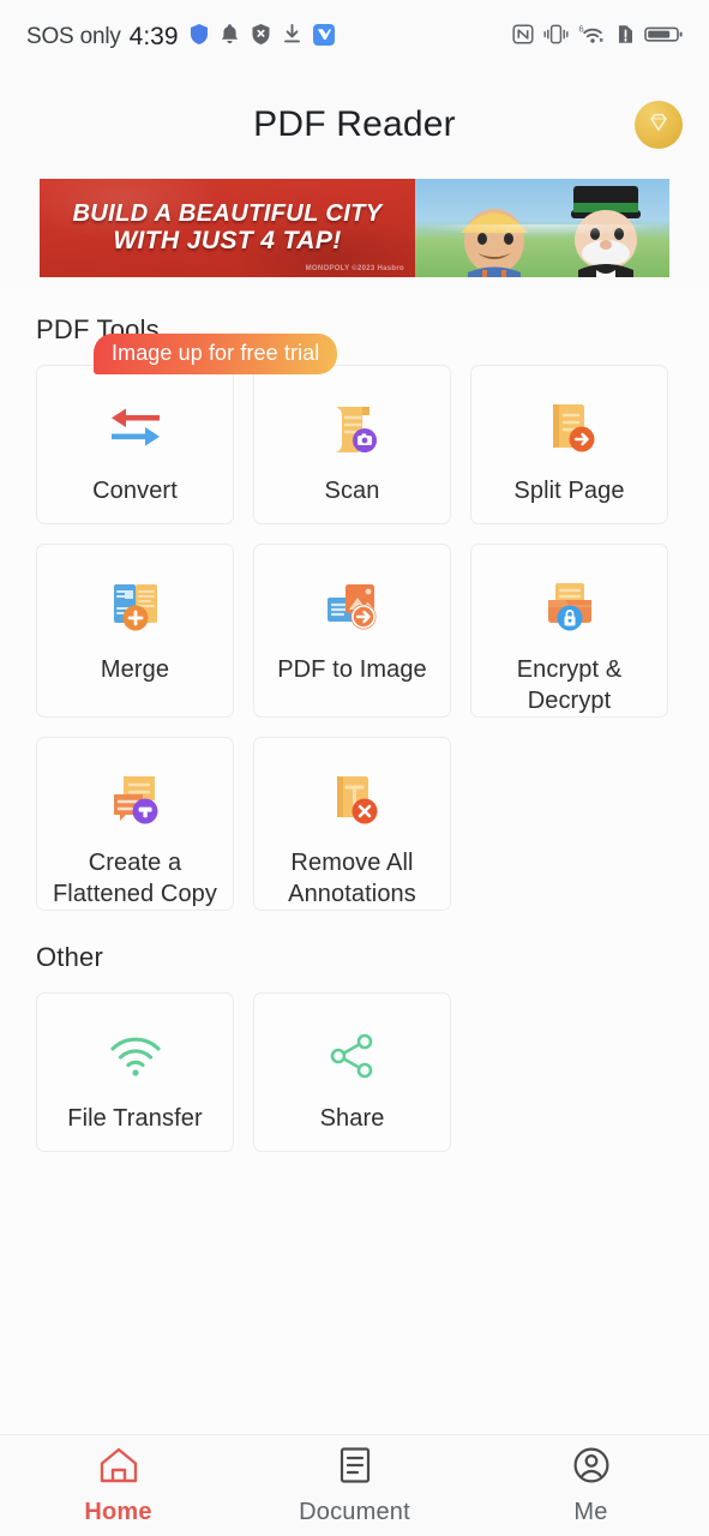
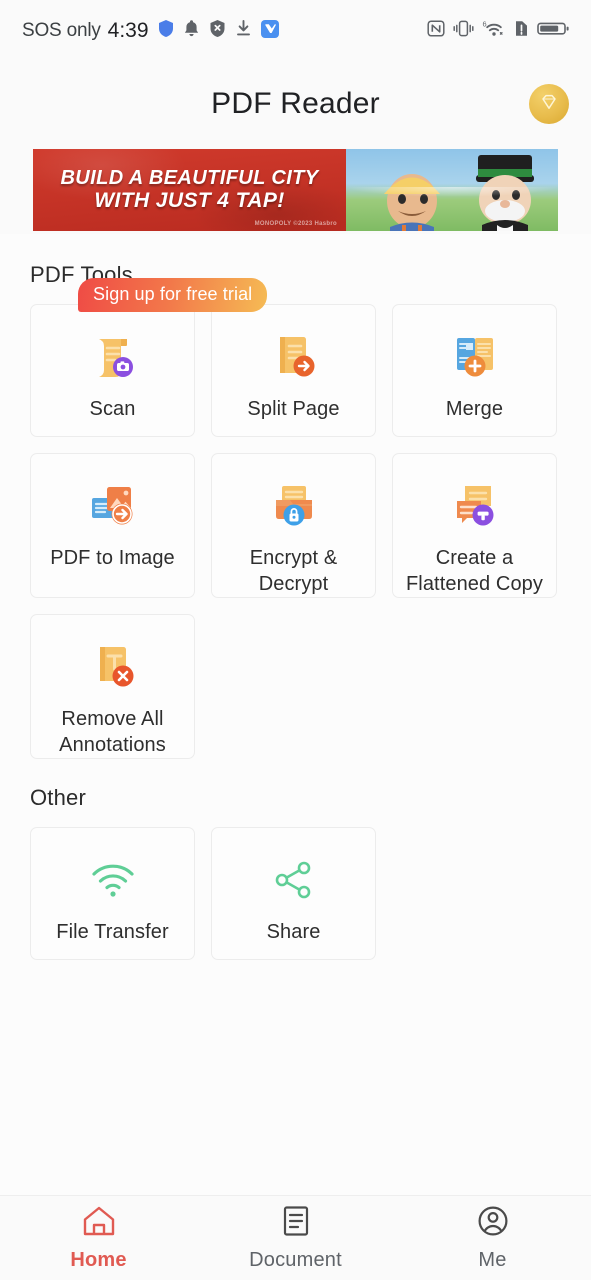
  SOS only
  4:39
  6
  PDF Reader
  BUILD A BEAUTIFUL CITY
  WITH JUST 4 TAP!
  PDF Tools
- Image up for free trial
+ Sign up for free trial
- Convert
  Scan
  Split Page
  Merge
  PDF to Image
  Encrypt & Decrypt
  Create a Flattened Copy
  Remove All Annotations
  Other
  File Transfer
  Share
  Home
  Document
  Me
